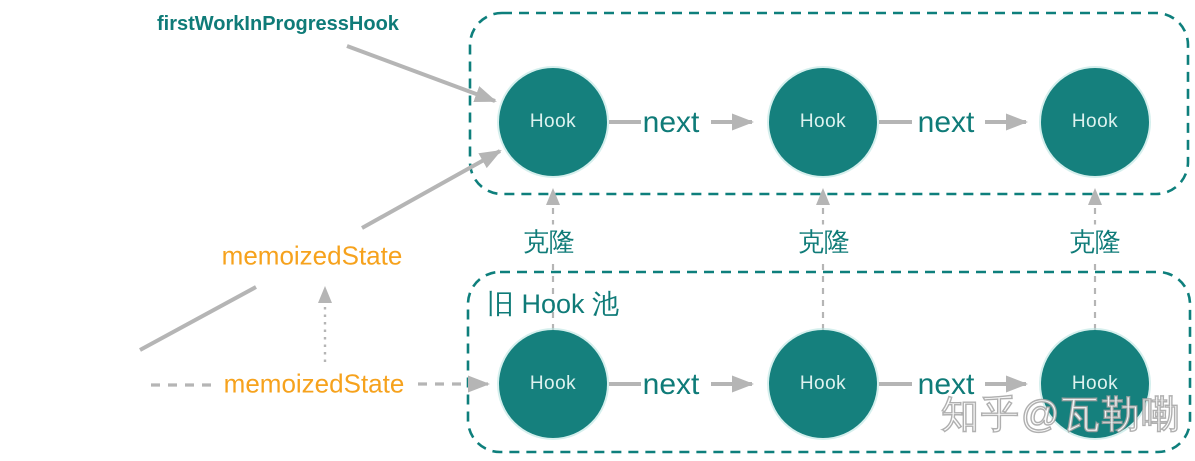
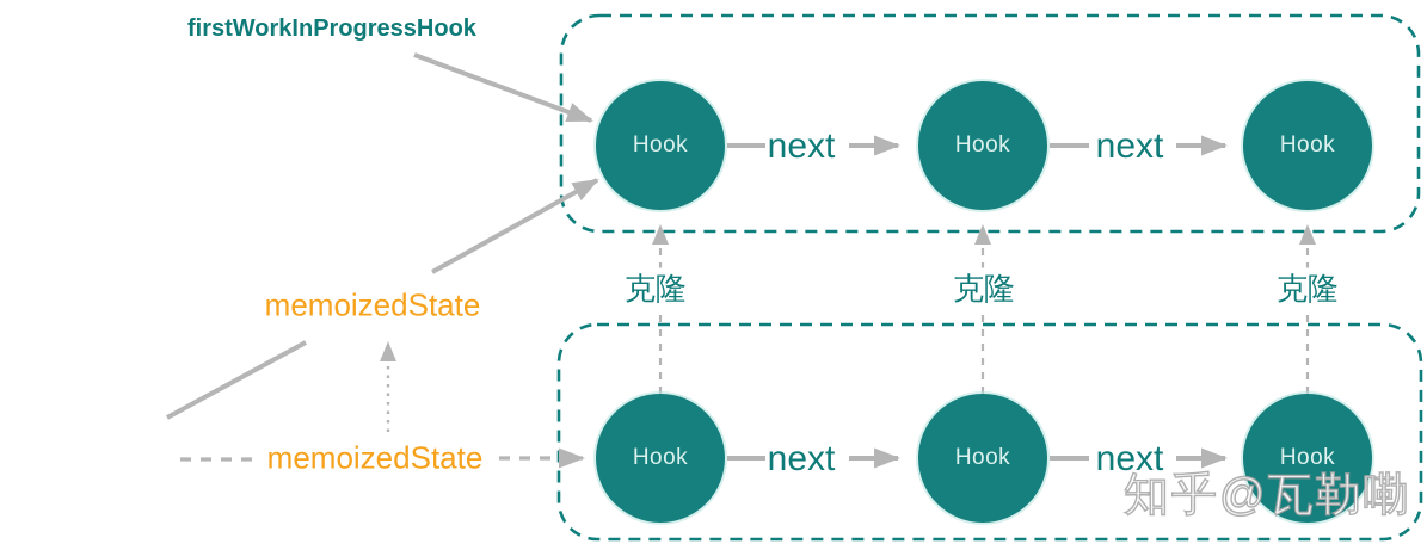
  firstWorkInProgressHook
  memoizedState
  memoizedState
  Hook
  next
  Hook
  next
  Hook
  克隆
  克隆
  克隆
- 旧 Hook 池
  Hook
  next
  Hook
  next
  Hook
  知乎@瓦勒嘞
